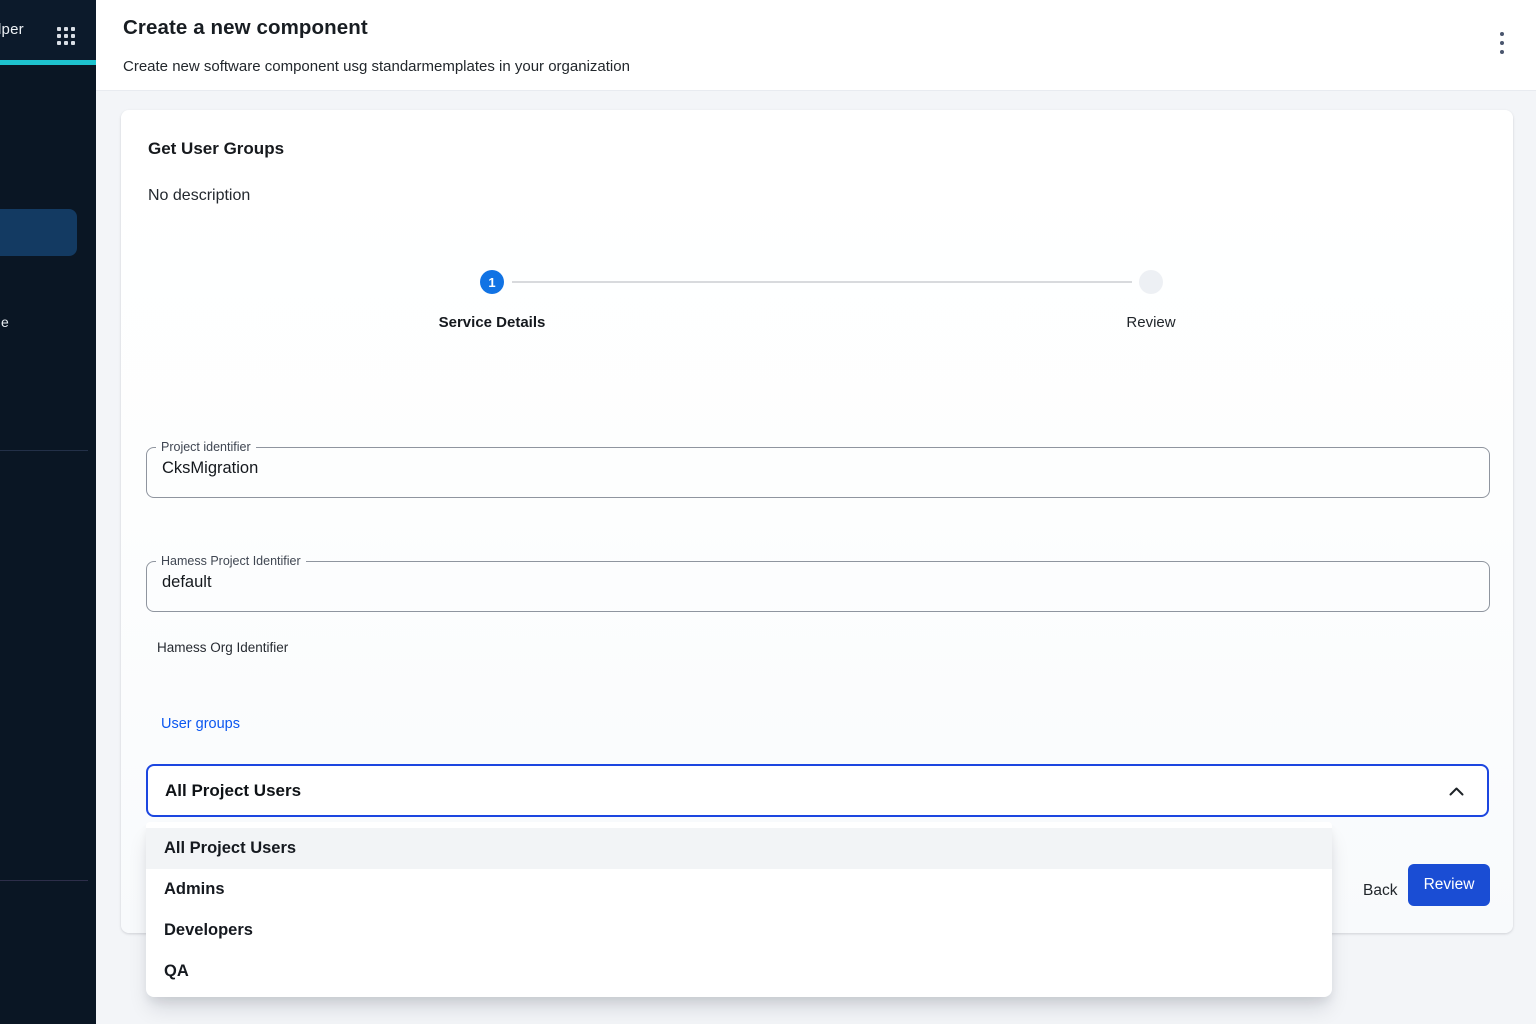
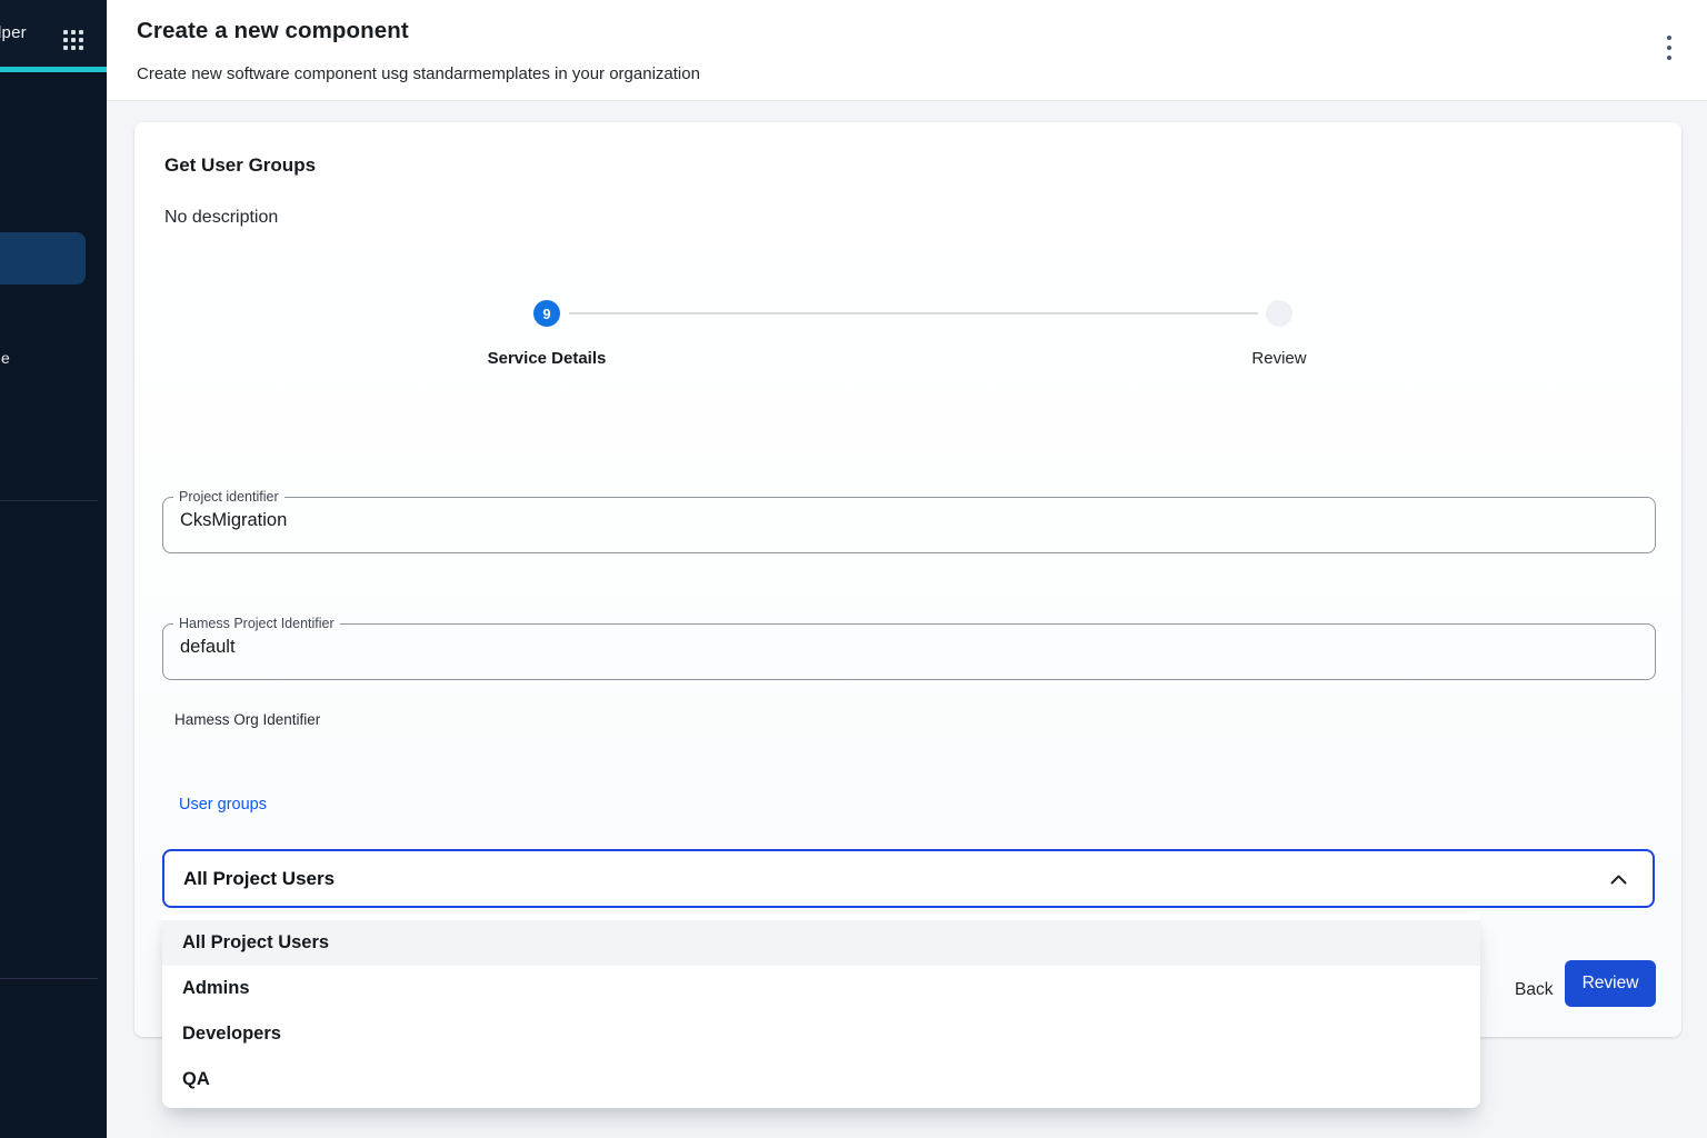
  per
  e
  Create a new component
  Create new software component usg standarmemplates in your organization
  Get User Groups
  No description
- 1
+ 9
  Service Details
  Review
  Project identifier
  CksMigration
  Hamess Project Identifier
  default
  Hamess Org Identifier
  User groups
  All Project Users
  Back
  Review
  All Project Users
  Admins
  Developers
  QA
